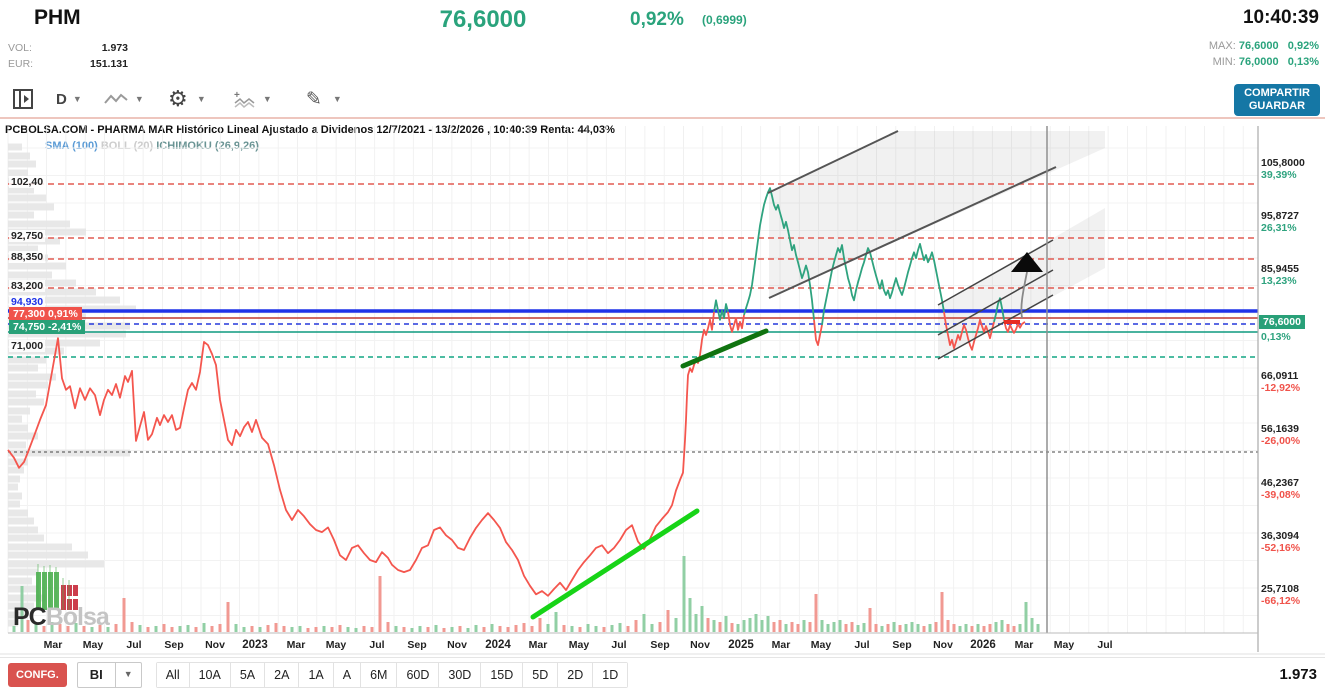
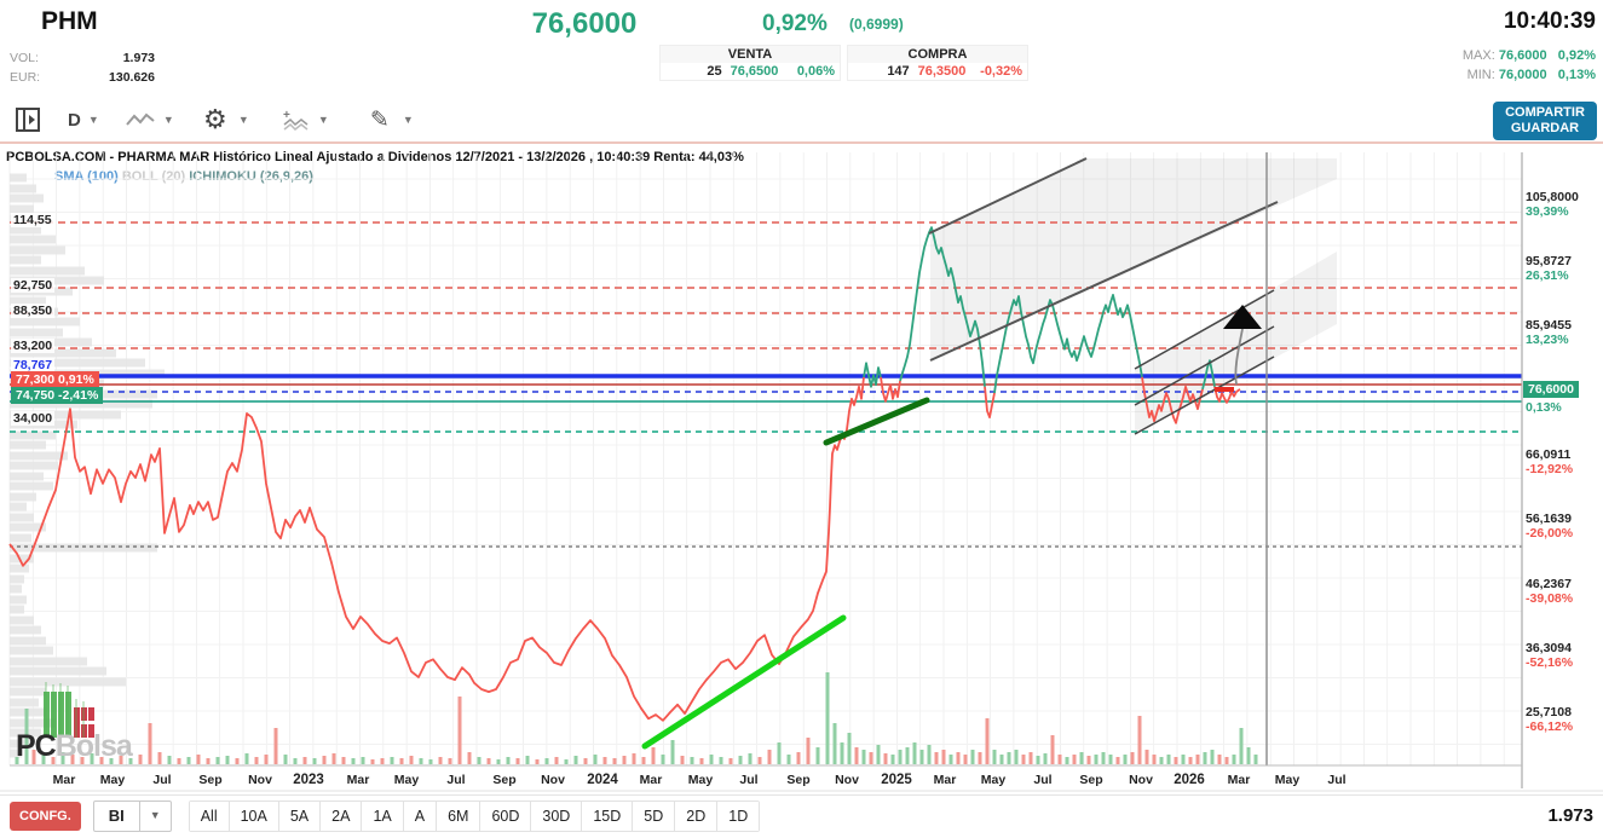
  PHM
  VOL:
  1.973
  EUR:
- 151.131
+ 130.626
  76,6000
  0,92%
  (0,6999)
  10:40:39
+ VENTA
+ 25
+ 76,6500
+ 0,06%
+ COMPRA
+ 147
+ 76,3500
+ -0,32%
  MAX: 76,6000 0,92%
  MIN: 76,0000 0,13%
  COMPARTIR
  GUARDAR
  D
  ▼
  ▼
  ⚙
  ▼
  +
  ▼
  ✎
  ▼
  PCBOLSA.OM - PHARMA MAR Históric Lineal Ajustado a Dividenos 12/7/2021 - 13/2/2026 , 10:40:39 Rent: 4,03%
  SMA (10) OLL (20) ICHIMOKU (26,9,26)
  Mar
  May
  Jul
  Sep
  Nov
  2023
  Mar
  May
  Jul
  Sep
  Nov
  2024
  Mar
  May
  Jul
  Sep
  Nov
  2025
  Mar
  May
  Jul
  Sep
  Nov
  2026
  Mar
  May
  Jul
  PCBolsa
  CONFG.
  BI
  ▼
  All
  10A
  5A
  2A
  1A
  A
  6M
  60D
  30D
  15D
  5D
  2D
  1D
  1.973
- 102,40
+ 114,55
  92,750
  88,350
  83,200
- 94,930
+ 78,767
  77,300 0,91%
  74,750 -2,41%
- 71,000
+ 34,000
  105,8000
  39,39%
  95,8727
  26,31%
  85,9455
  13,23%
  66,0911
  -12,92%
  56,1639
  -26,00%
  46,2367
  -39,08%
  36,3094
  -52,16%
  25,7108
  -66,12%
  0,13%
  76,6000
